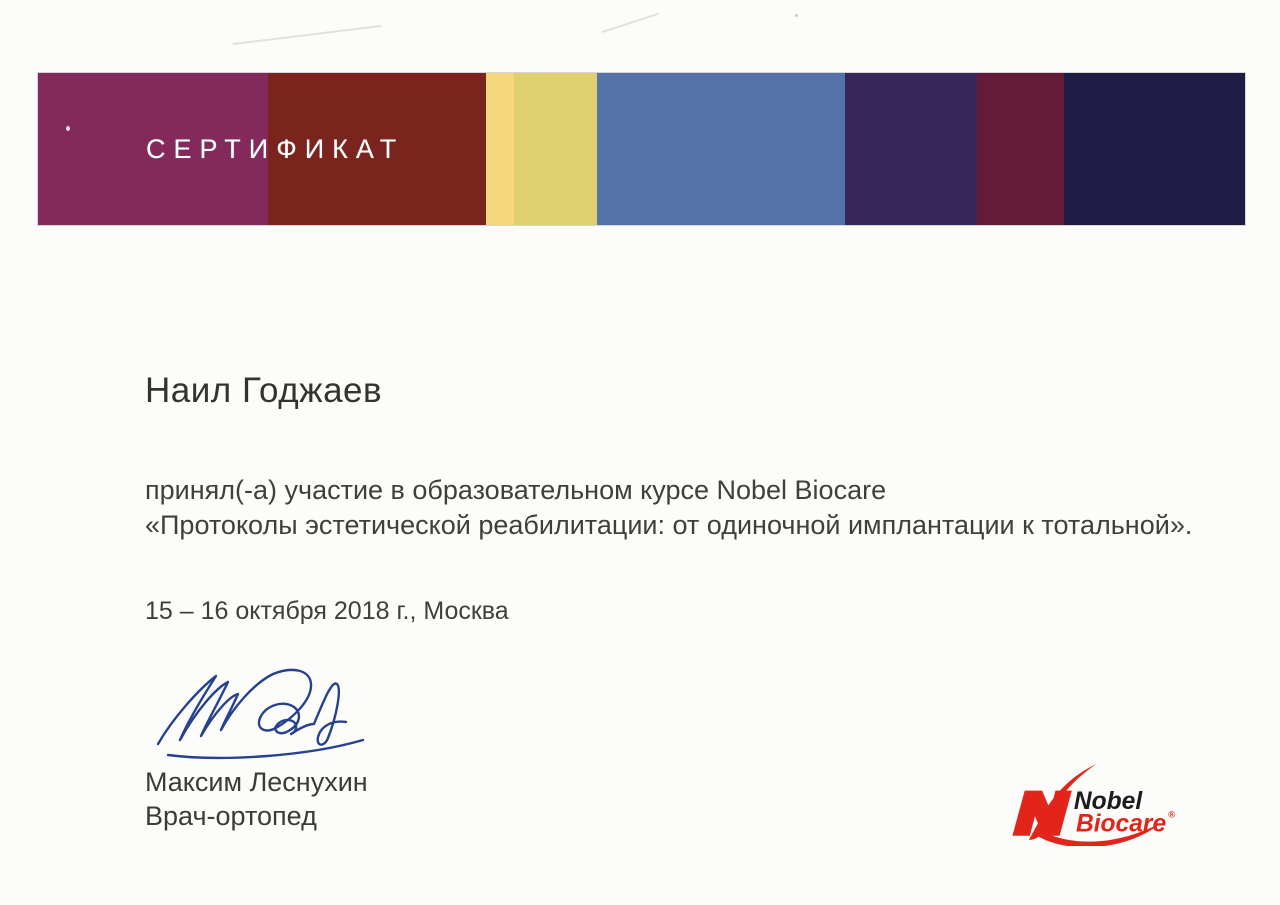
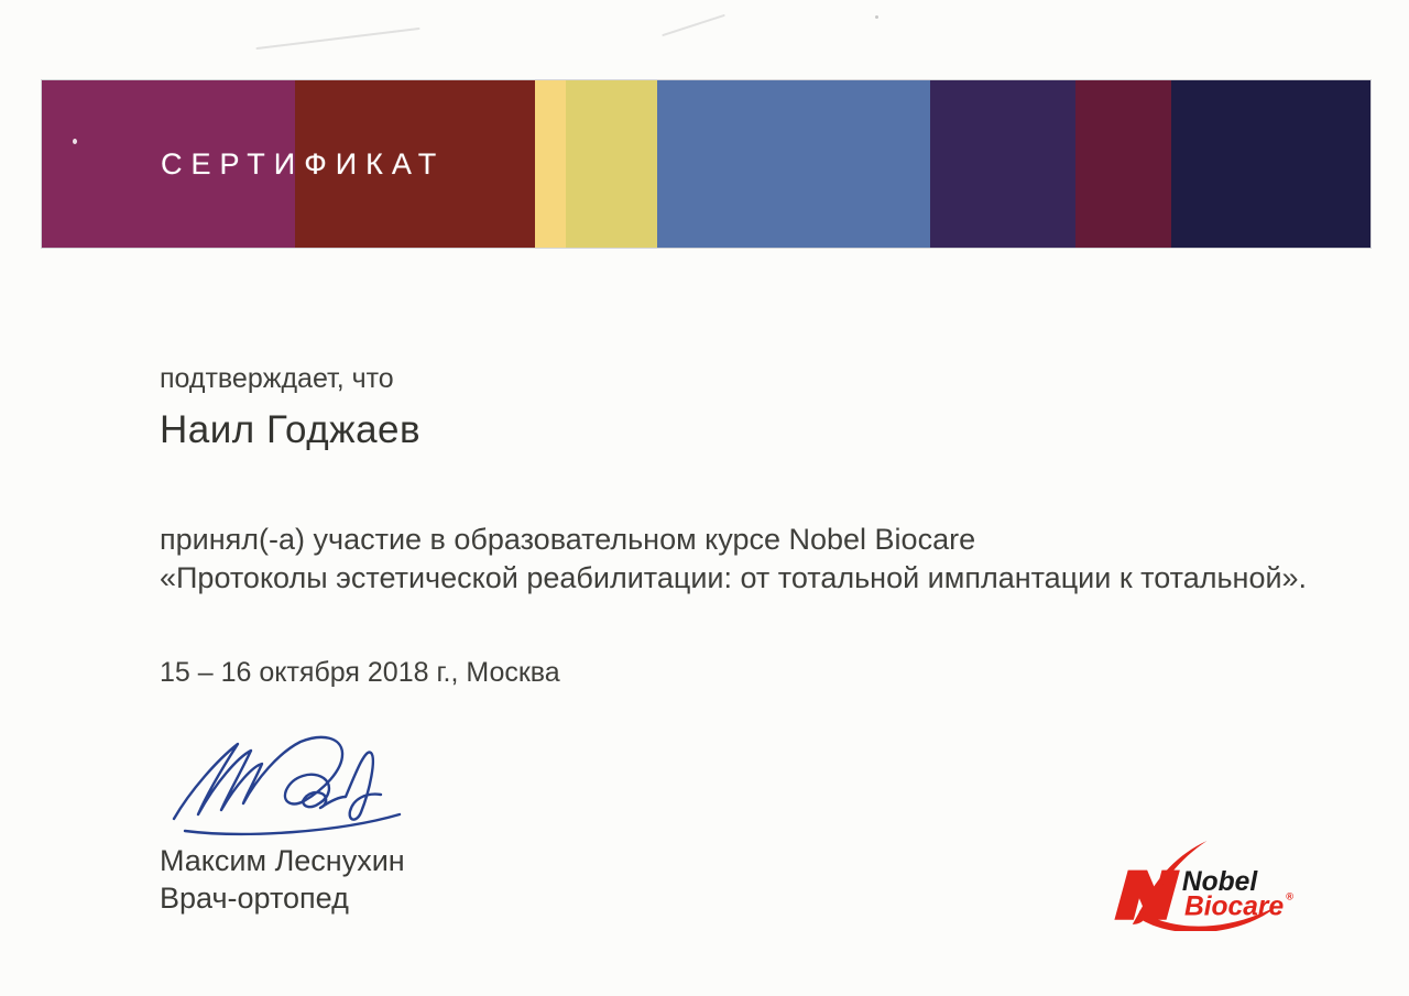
  СЕРТИФИКАТ
+ подтверждает, что
  Наил Годжаев
  принял(-а) участие в образовательном курсе Nobel Biocare
- «Протоколы эстетической реабилитации: от одиночной имплантации к тотальной».
+ «Протоколы эстетической реабилитации: от тотальной имплантации к тотальной».
  15 – 16 октября 2018 г., Москва
  Максим Леснухин
  Врач-ортопед
  Nobel
  Biocare
  ®
